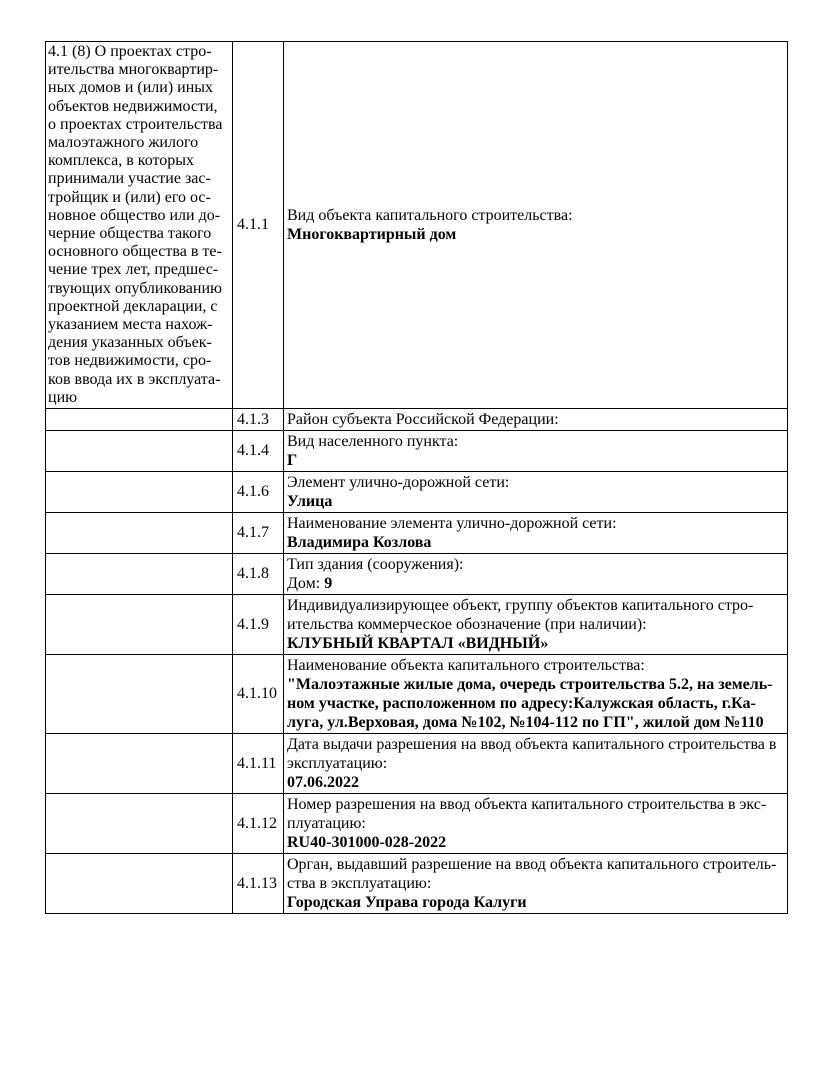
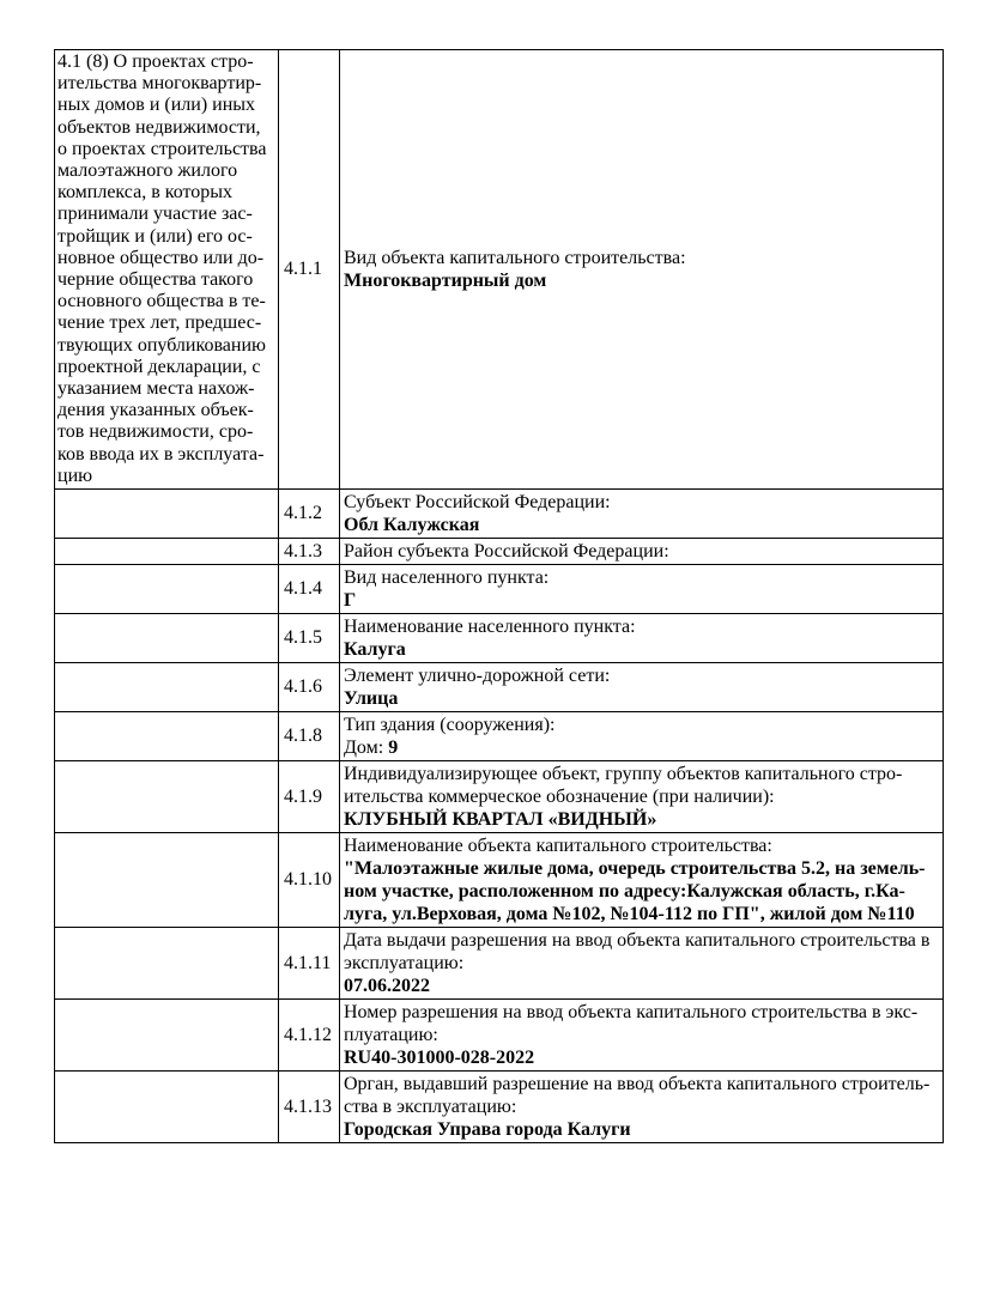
  4.1 (8) О проектах стро- ительства многоквартир- ных домов и (или) иных объектов недвижимости, о проектах строительства малоэтажного жилого комплекса, в которых принимали участие зас- тройщик и (или) его ос- новное общество или до- черние общества такого основного общества в те- чение трех лет, предшес- твующих опубликованию проектной декларации, с указанием места нахож- дения указанных объек- тов недвижимости, сро- ков ввода их в эксплуата- цию	4.1.1	Вид объекта капитального строительства: Многоквартирный дом
+ 	4.1.2	Субъект Российской Федерации: Обл Калужская
  	4.1.3	Район субъекта Российской Федерации:
  	4.1.4	Вид населенного пункта: Г
+ 	4.1.5	Наименование населенного пункта: Калуга
  	4.1.6	Элемент улично-дорожной сети: Улица
- 	4.1.7	Наименование элемента улично-дорожной сети: Владимира Козлова
  	4.1.8	Тип здания (сооружения): Дом: 9
  	4.1.9	Индивидуализирующее объект, группу объектов капитального стро- ительства коммерческое обозначение (при наличии): КЛУБНЫЙ КВАРТАЛ «ВИДНЫЙ»
  	4.1.10	Наименование объекта капитального строительства: "Малоэтажные жилые дома, очередь строительства 5.2, на земель- ном участке, расположенном по адресу:Калужская область, г.Ка- луга, ул.Верховая, дома №102, №104-112 по ГП", жилой дом №110
  	4.1.11	Дата выдачи разрешения на ввод объекта капитального строительства в эксплуатацию: 07.06.2022
  	4.1.12	Номер разрешения на ввод объекта капитального строительства в экс- плуатацию: RU40-301000-028-2022
  	4.1.13	Орган, выдавший разрешение на ввод объекта капитального строитель- ства в эксплуатацию: Городская Управа города Калуги
